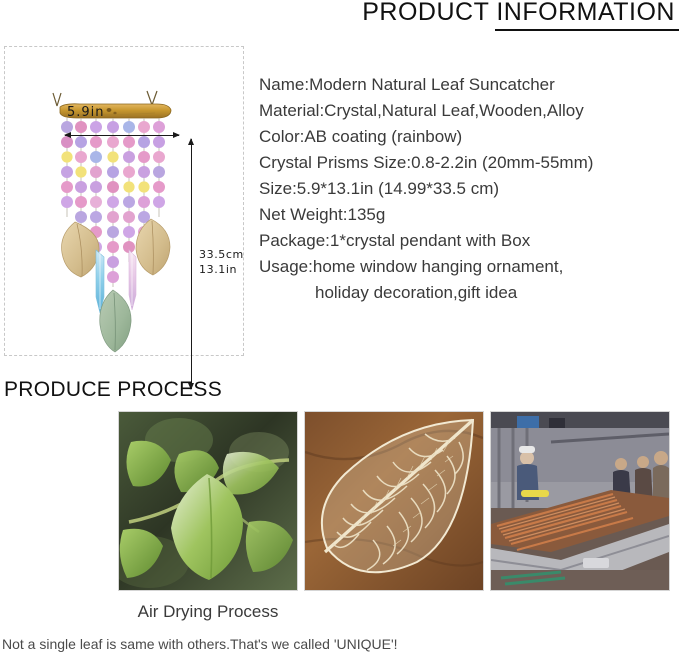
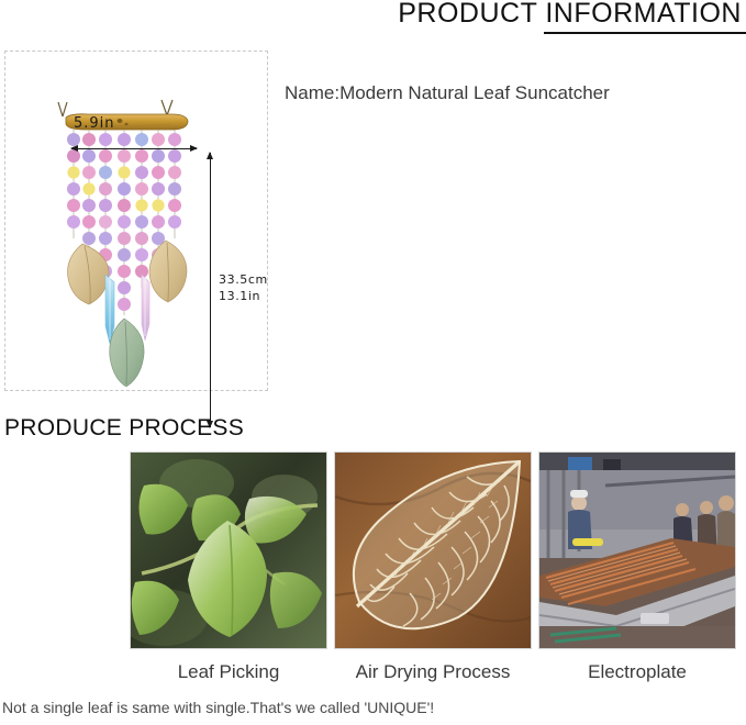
  PRODUCT INFORMATION
  5.9in
  33.5cm
  13.1in
  Name:Modern Natural Leaf Suncatcher
- Material:Crystal,Natural Leaf,Wooden,Alloy
- Color:AB coating (rainbow)
- Crystal Prisms Size:0.8-2.2in (20mm-55mm)
- Size:5.9*13.1in (14.99*33.5 cm)
- Net Weight:135g
- Package:1*crystal pendant with Box
- Usage:home window hanging ornament,
- holiday decoration,gift idea
  PRODUCE PROCESS
+ Leaf Picking
  Air Drying Process
+ Electroplate
- Not a single leaf is same with others.That's we called 'UNIQUE'!
+ Not a single leaf is same with single.That's we called 'UNIQUE'!
